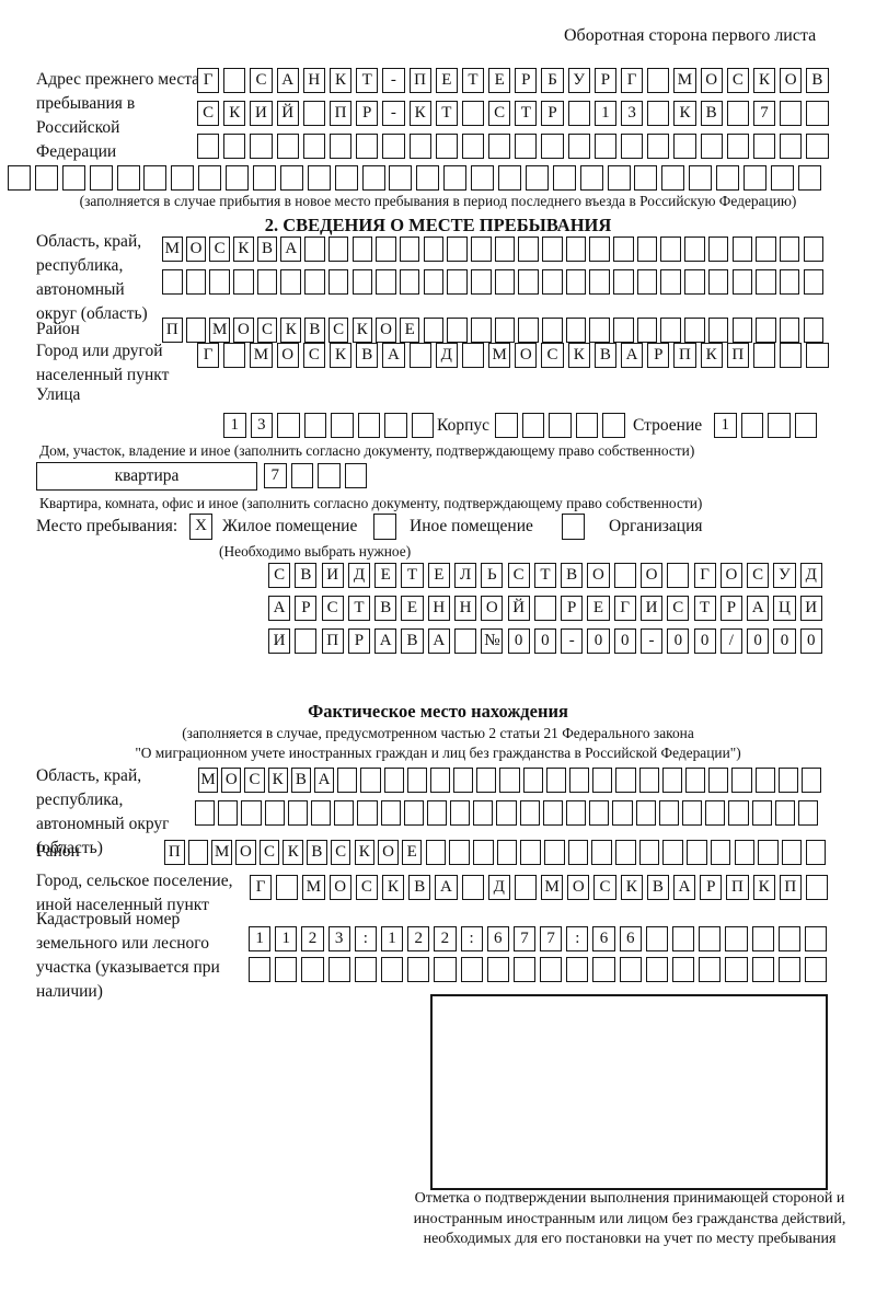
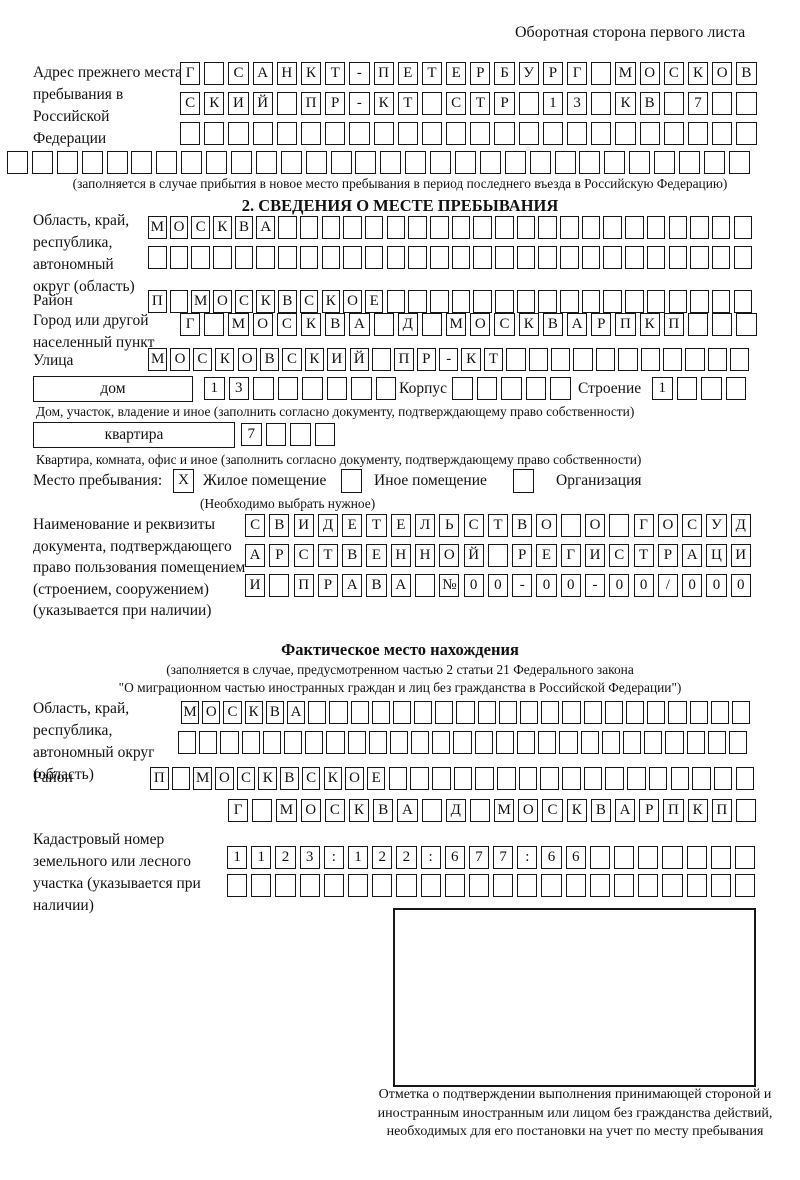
  Оборотная сторона первого листа
  Адрес прежнего места пребывания в Российской Федерации
  Г С А Н К Т - П Е Т Е Р Б У Р Г М О С К О В
  С К И Й П Р - К Т С Т Р 1 3 К В 7
  (заполняется в случае прибытия в новое место пребывания в период последнего въезда в Российскую Федерацию)
  2. СВЕДЕНИЯ О МЕСТЕ ПРЕБЫВАНИЯ
  Область, край, республика, автономный округ (область)
  М О С К В А
  Район
  П М О С К В С К О Е
  Город или другой населенный пункт
  Г М О С К В А Д М О С К В А Р П К П
  Улица
+ М О С К О В С К И Й П Р - К Т
+ дом
  1 3
  Корпус
  Строение
  1
  Дом, участок, владение и иное (заполнить согласно документу, подтверждающему право собственности)
  квартира
  7
  Квартира, комната, офис и иное (заполнить согласно документу, подтверждающему право собственности)
  Место пребывания:
  X
  Жилое помещение
  Иное помещение
  Организация
  (Необходимо выбрать нужное)
+ Наименование и реквизиты документа, подтверждающего право пользования помещением (строением, сооружением) (указывается при наличии)
  С В И Д Е Т Е Л Ь С Т В О О Г О С У Д
  А Р С Т В Е Н Н О Й Р Е Г И С Т Р А Ц И
  И П Р А В А № 0 0 - 0 0 - 0 0 / 0 0 0
  Фактическое место нахождения
  (заполняется в случае, предусмотренном частью 2 статьи 21 Федерального закона
- "О миграционном учете иностранных граждан и лиц без гражданства в Российской Федерации")
+ "О миграционном частью иностранных граждан и лиц без гражданства в Российской Федерации")
  Область, край, республика, автономный округ (область)
  М О С К В А
  Район
  П М О С К В С К О Е
- Город, сельское поселение, иной населенный пункт
  Г М О С К В А Д М О С К В А Р П К П
  Кадастровый номер земельного или лесного участка (указывается при наличии)
  1 1 2 3 : 1 2 2 : 6 7 7 : 6 6
  Отметка о подтверждении выполнения принимающей стороной и иностранным иностранным или лицом без гражданства действий, необходимых для его постановки на учет по месту пребывания
